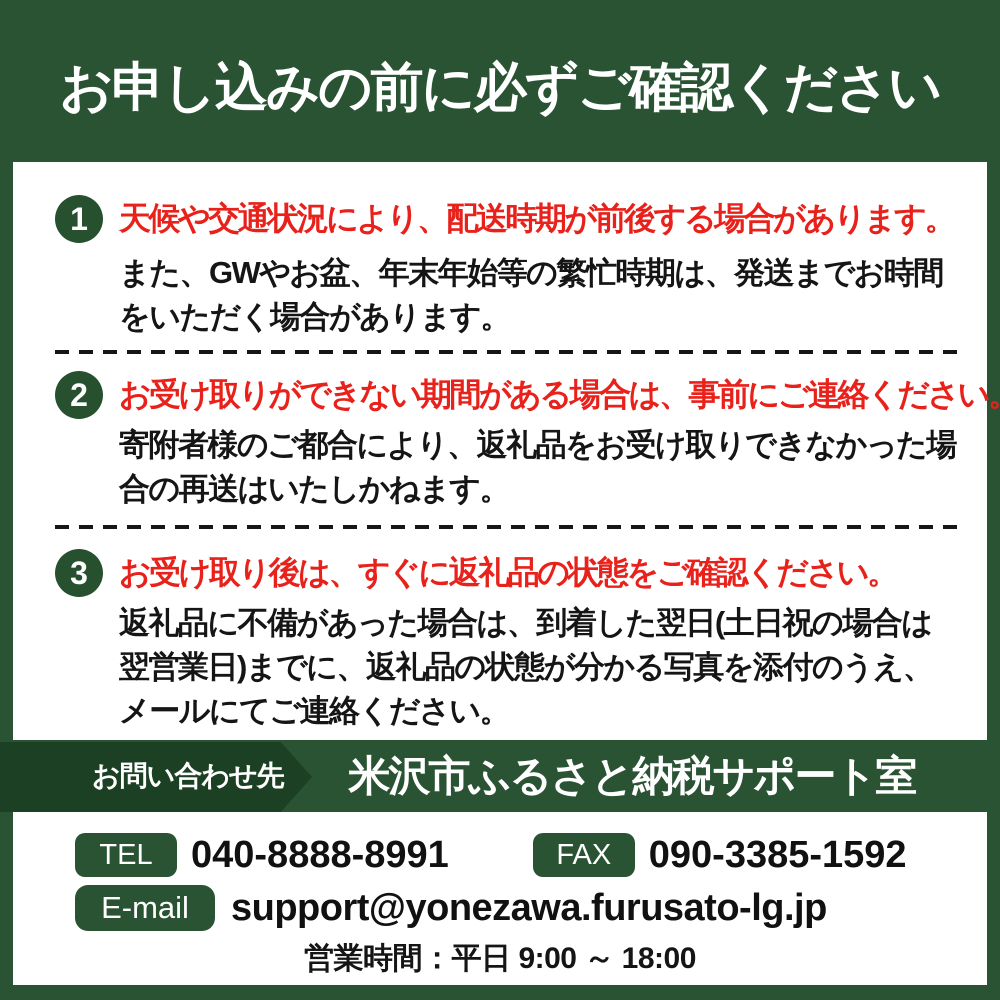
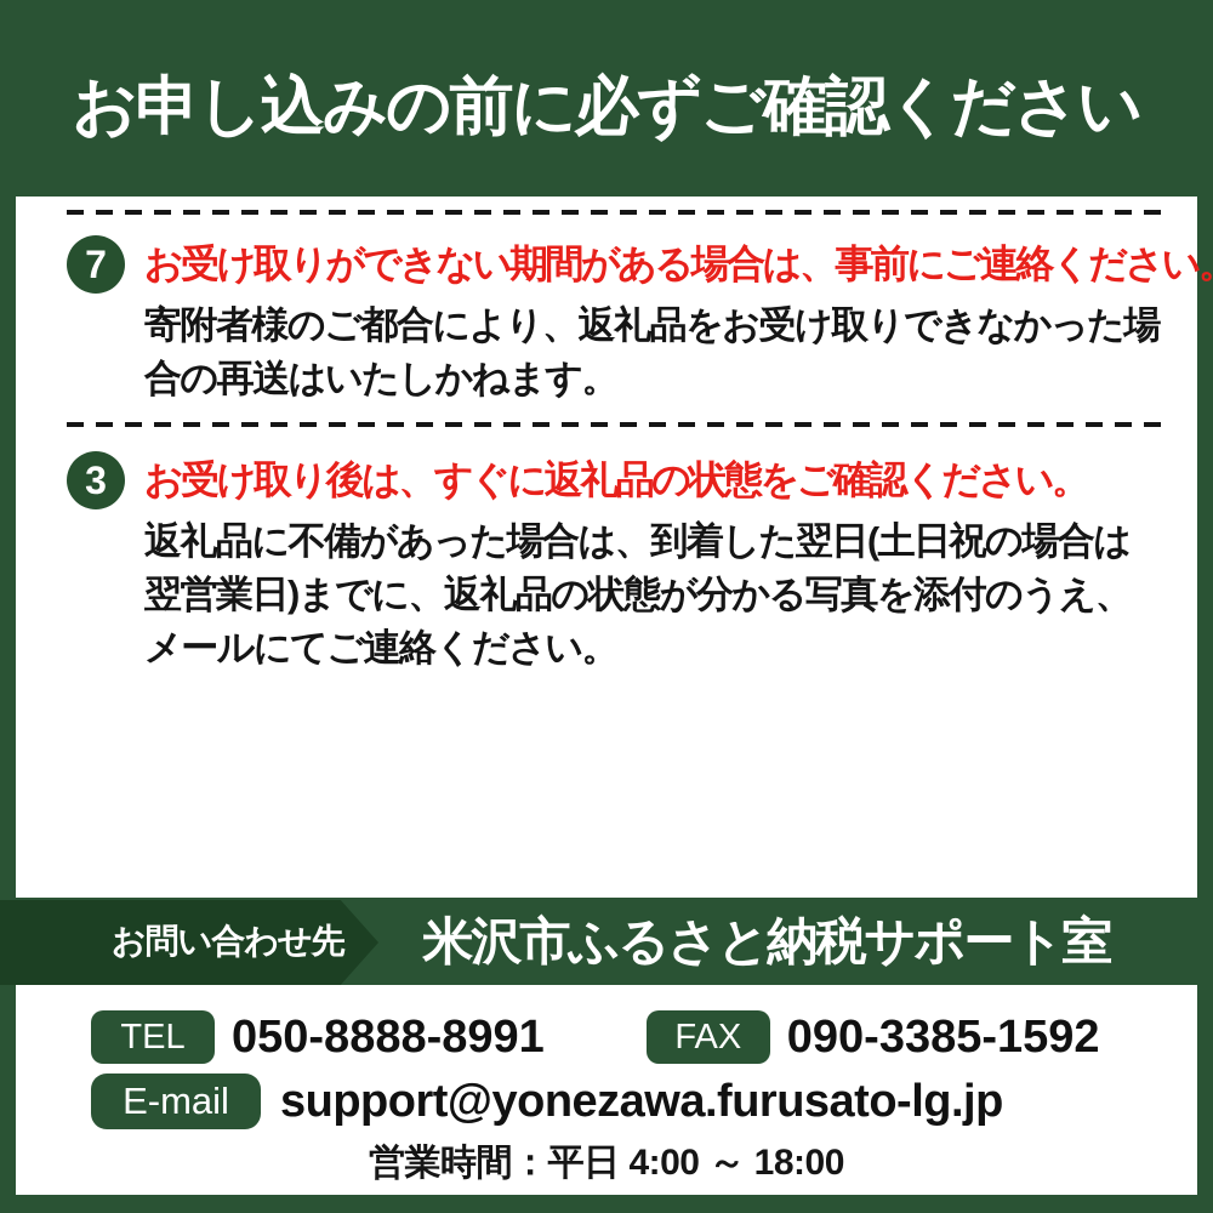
  お申し込みの前に必ずご確認ください
- 1
- 天候や交通状況により、配送時期が前後する場合があります。
- また、GWやお盆、年末年始等の繁忙時期は、発送までお時間
- をいただく場合があります。
- 2
+ 7
  お受け取りができない期間がある場合は、事前にご連絡ください
  寄附者様のご都合により、返礼品をお受け取りできなかった場
  合の再送はいたしかねます。
  3
  お受け取り後は、すぐに返礼品の状態をご確認ください。
  返礼品に不備があった場合は、到着した翌日(土日祝の場合は
  翌営業日)までに、返礼品の状態が分かる写真を添付のうえ、
  メールにてご連絡ください。
  お問い合わせ先
  米沢市ふるさと納税サポート室
  TEL
- 040-8888-8991
+ 050-8888-8991
  FAX
  090-3385-1592
  E-mail
  support@yonezawa.furusato-lg.jp
- 営業時間：平日 9:00 ～ 18:00
+ 営業時間：平日 4:00 ～ 18:00
